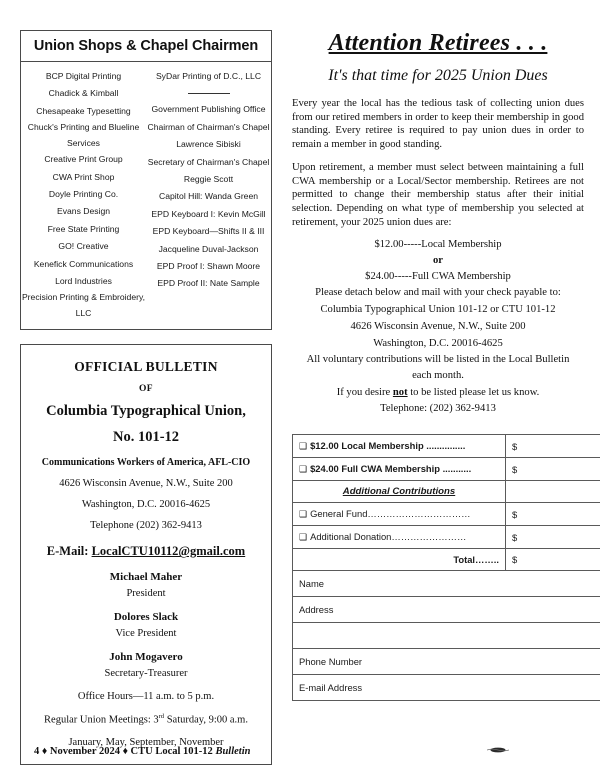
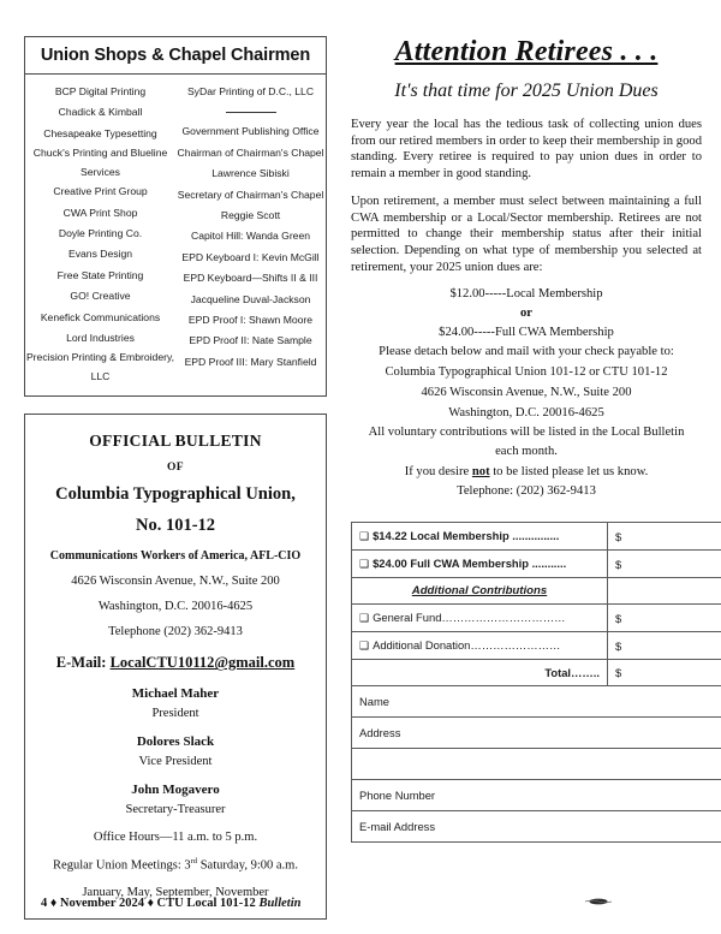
  Union Shops & Chapel Chairmen
  BCP Digital Printing
  Chadick & Kimball
  Chesapeake Typesetting
  Chuck's Printing and Blueline Services
  Creative Print Group
  CWA Print Shop
  Doyle Printing Co.
  Evans Design
  Free State Printing
  GO! Creative
  Kenefick Communications
  Lord Industries
  Precision Printing & Embroidery, LLC
  SyDar Printing of D.C., LLC
  Government Publishing Office
  Chairman of Chairman's Chapel
  Lawrence Sibiski
  Secretary of Chairman's Chapel
  Reggie Scott
  Capitol Hill: Wanda Green
  EPD Keyboard I: Kevin McGill
  EPD Keyboard—Shifts II & III
  Jacqueline Duval-Jackson
  EPD Proof I: Shawn Moore
  EPD Proof II: Nate Sample
+ EPD Proof III: Mary Stanfield
  OFFICIAL BULLETIN
  OF
  Columbia Typographical Union,
  No. 101-12
  Communications Workers of America, AFL-CIO
  4626 Wisconsin Avenue, N.W., Suite 200
  Washington, D.C. 20016-4625
  Telephone (202) 362-9413
  E-Mail: LocalCTU10112@gmail.com
  Michael Maher
  President
  Dolores Slack
  Vice President
  John Mogavero
  Secretary-Treasurer
  Office Hours—11 a.m. to 5 p.m.
  Regular Union Meetings: 3 Saturday, 9:00 a.m.
  January, May, September, November
  Attention Retirees . . .
  It's that time for 2025 Union Dues
  Every year the local has the tedious task of collecting union dues from our retired members in order to keep their membership in good standing. Every retiree is required to pay union dues in order to remain a member in good standing.
  Upon retirement, a member must select between maintaining a full CWA membership or a Local/Sector membership. Retirees are not permitted to change their membership status after their initial selection. Depending on what type of membership you selected at retirement, your 2025 union dues are:
  $12.00-----Local Membership
  or
  $24.00-----Full CWA Membership
  Please detach below and mail with your check payable to:
  Columbia Typographical Union 101-12 or CTU 101-12
  4626 Wisconsin Avenue, N.W., Suite 200
  Washington, D.C. 20016-4625
  All voluntary contributions will be listed in the Local Bulletin
  each month.
  If you desire not to be listed please let us know.
  Telephone: (202) 362-9413
- ❑ $12.00 Local Membership ...............	$
+ ❑ $14.22 Local Membership ...............	$
  ❑ $24.00 Full CWA Membership ...........	$
  Additional Contributions
  ❑ General Fund……………………………	$
  ❑ Additional Donation……………………	$
  Total……..	$
  Name
  Address
  Phone Number
  E-mail Address
  4 ♦ November 2024 ♦ CTU Local 101-12 Bulletin
